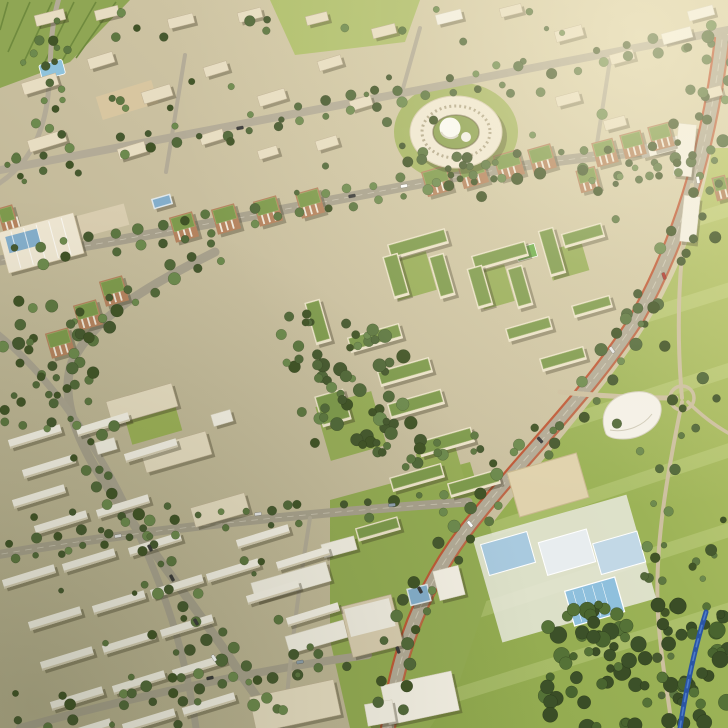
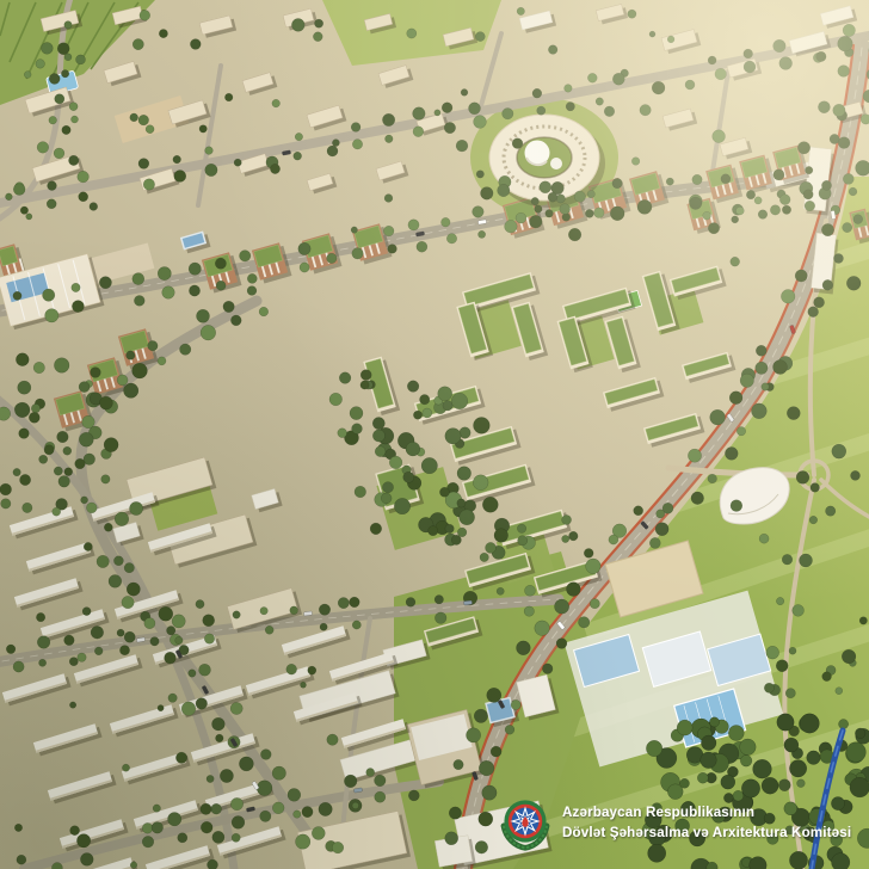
+ Azərbaycan Respublikasının
+ Dövlət Şəhərsalma və Arxitektura Komitəsi
